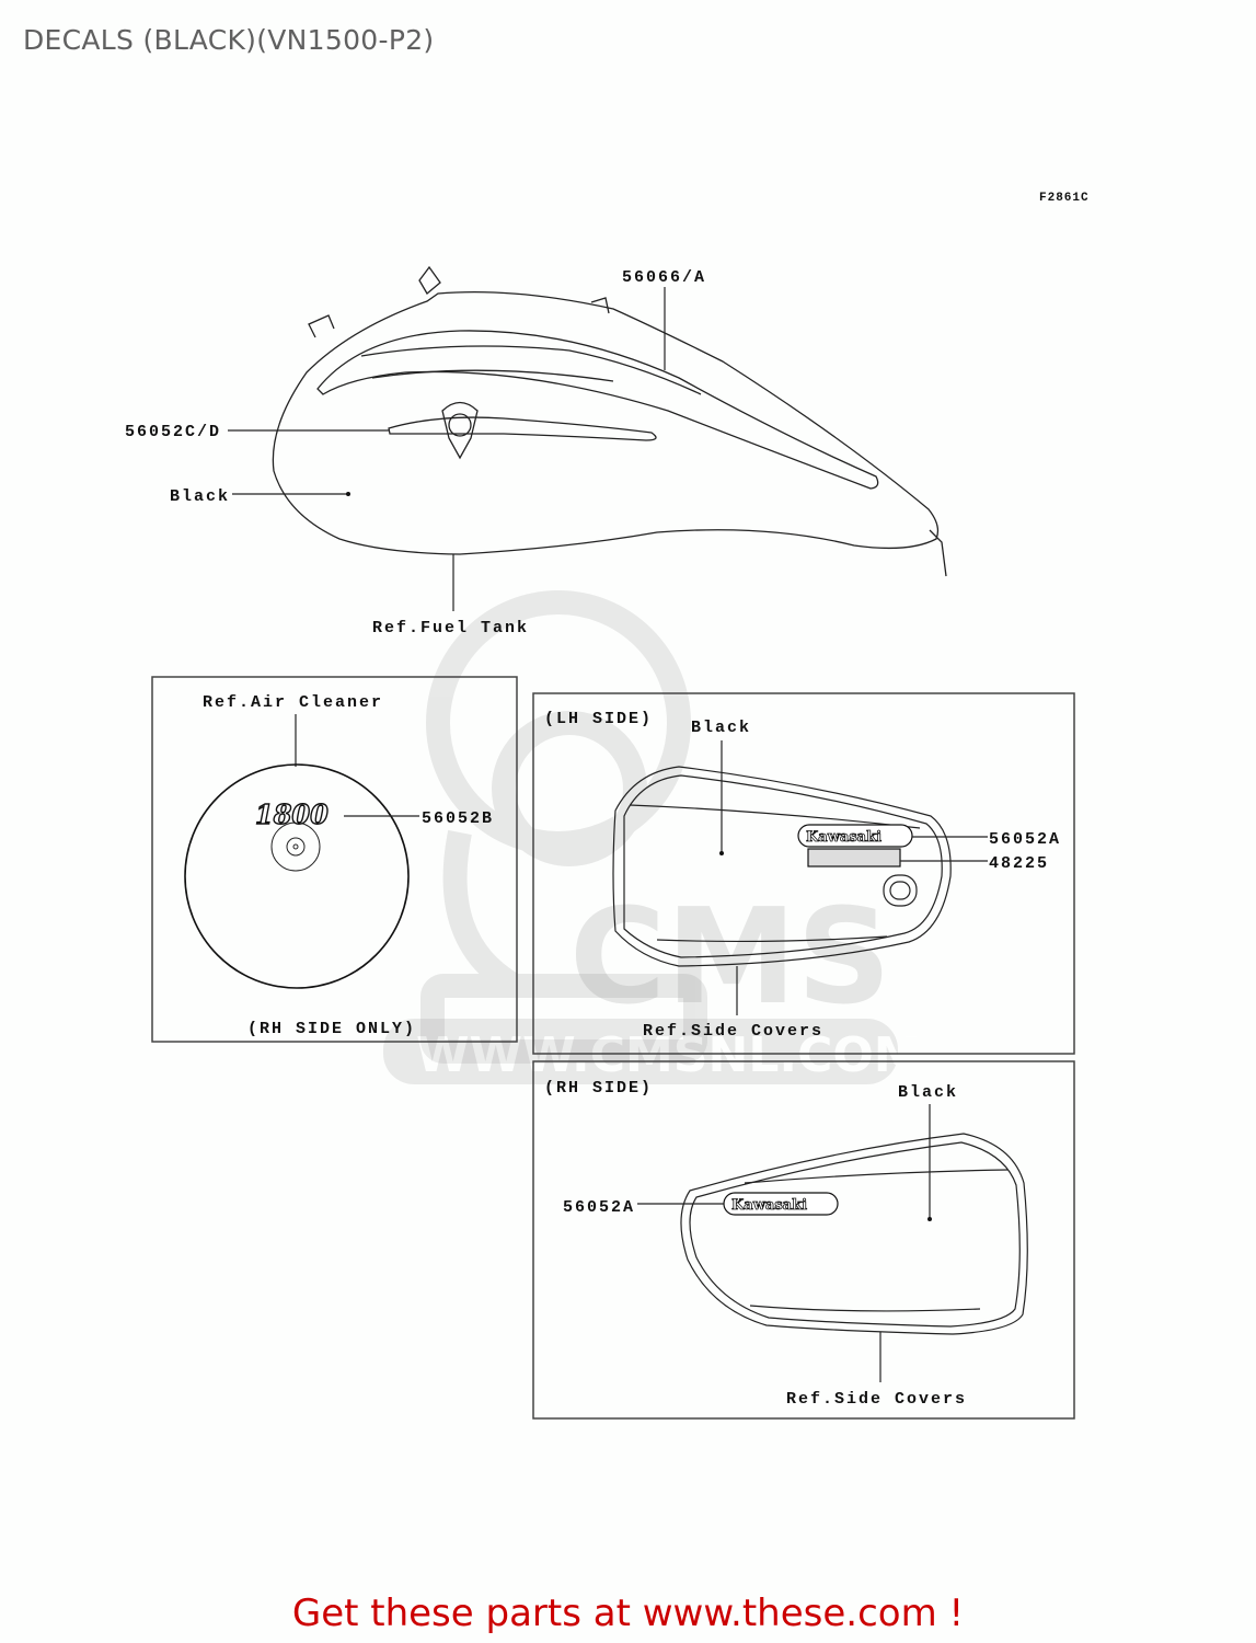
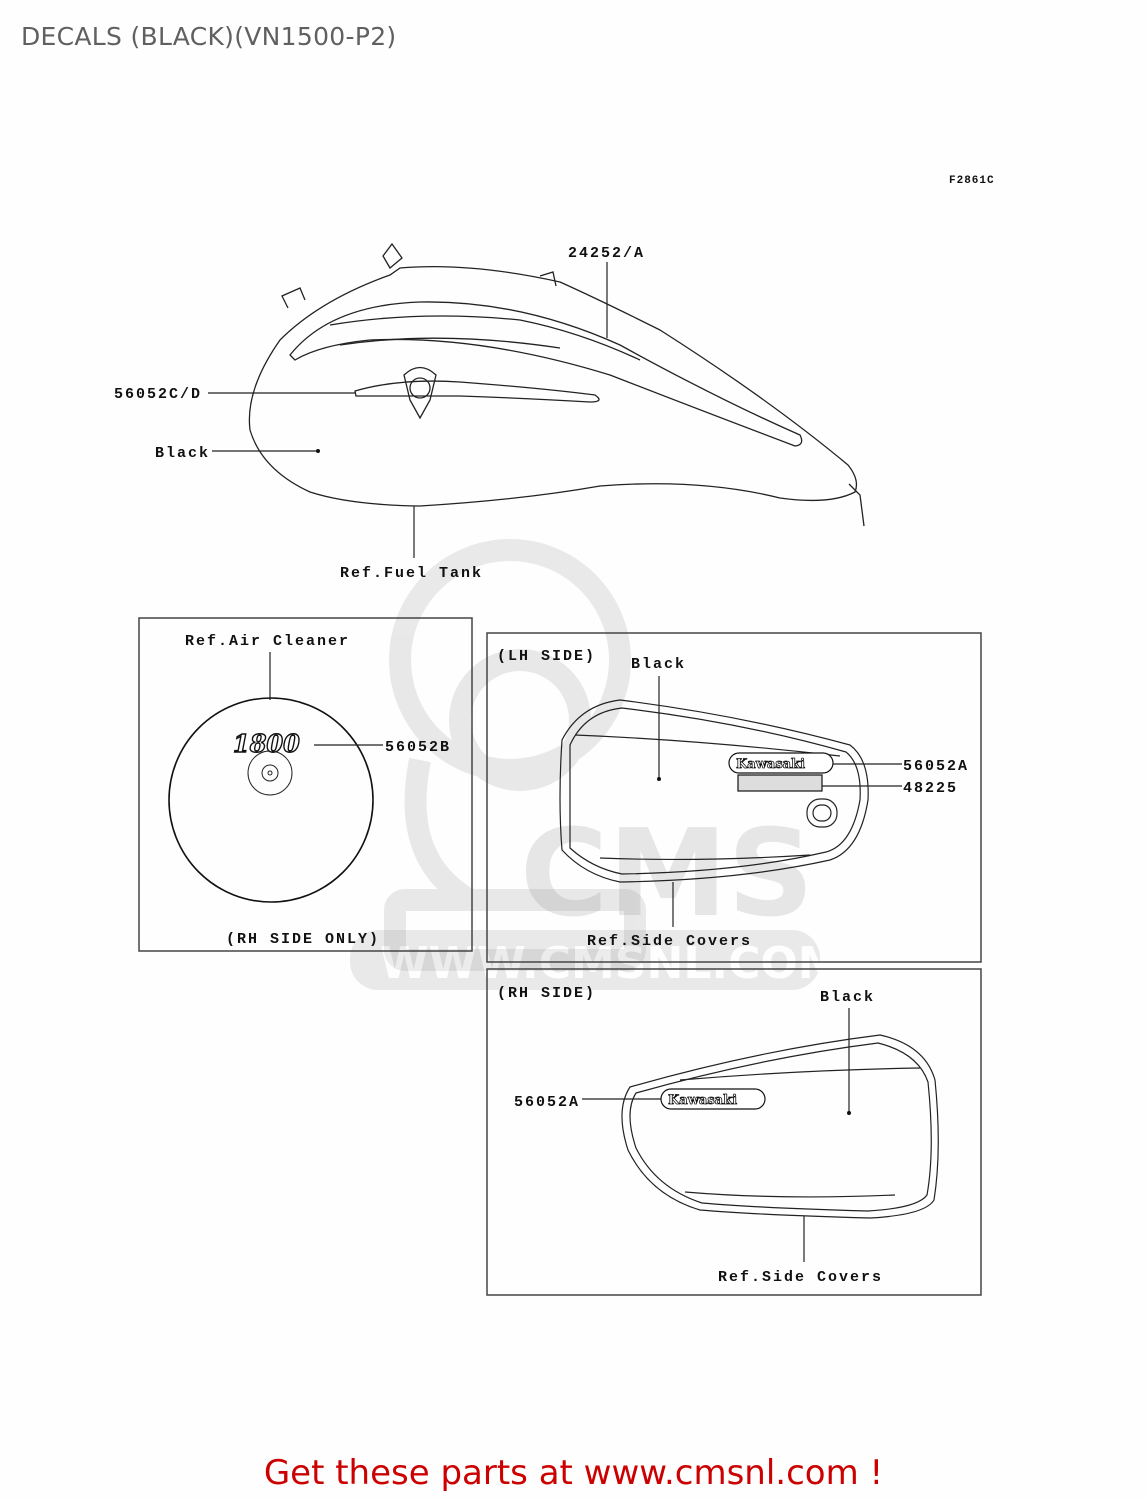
  DECALS (BLACK)(VN1500-P2)
  CMS
  WWW.CMSNL.COM
  F2861C
- 56066/A
+ 24252/A
  56052C/D
  Black
  Ref.Fuel Tank
  Ref.Air Cleaner
  1800
  56052B
  (RH SIDE ONLY)
  (LH SIDE)
  Black
  Kawasaki
  56052A
  48225
  Ref.Side Covers
  (RH SIDE)
  Black
  Kawasaki
  56052A
  Ref.Side Covers
- Get these parts at www.these.com !
+ Get these parts at www.cmsnl.com !
